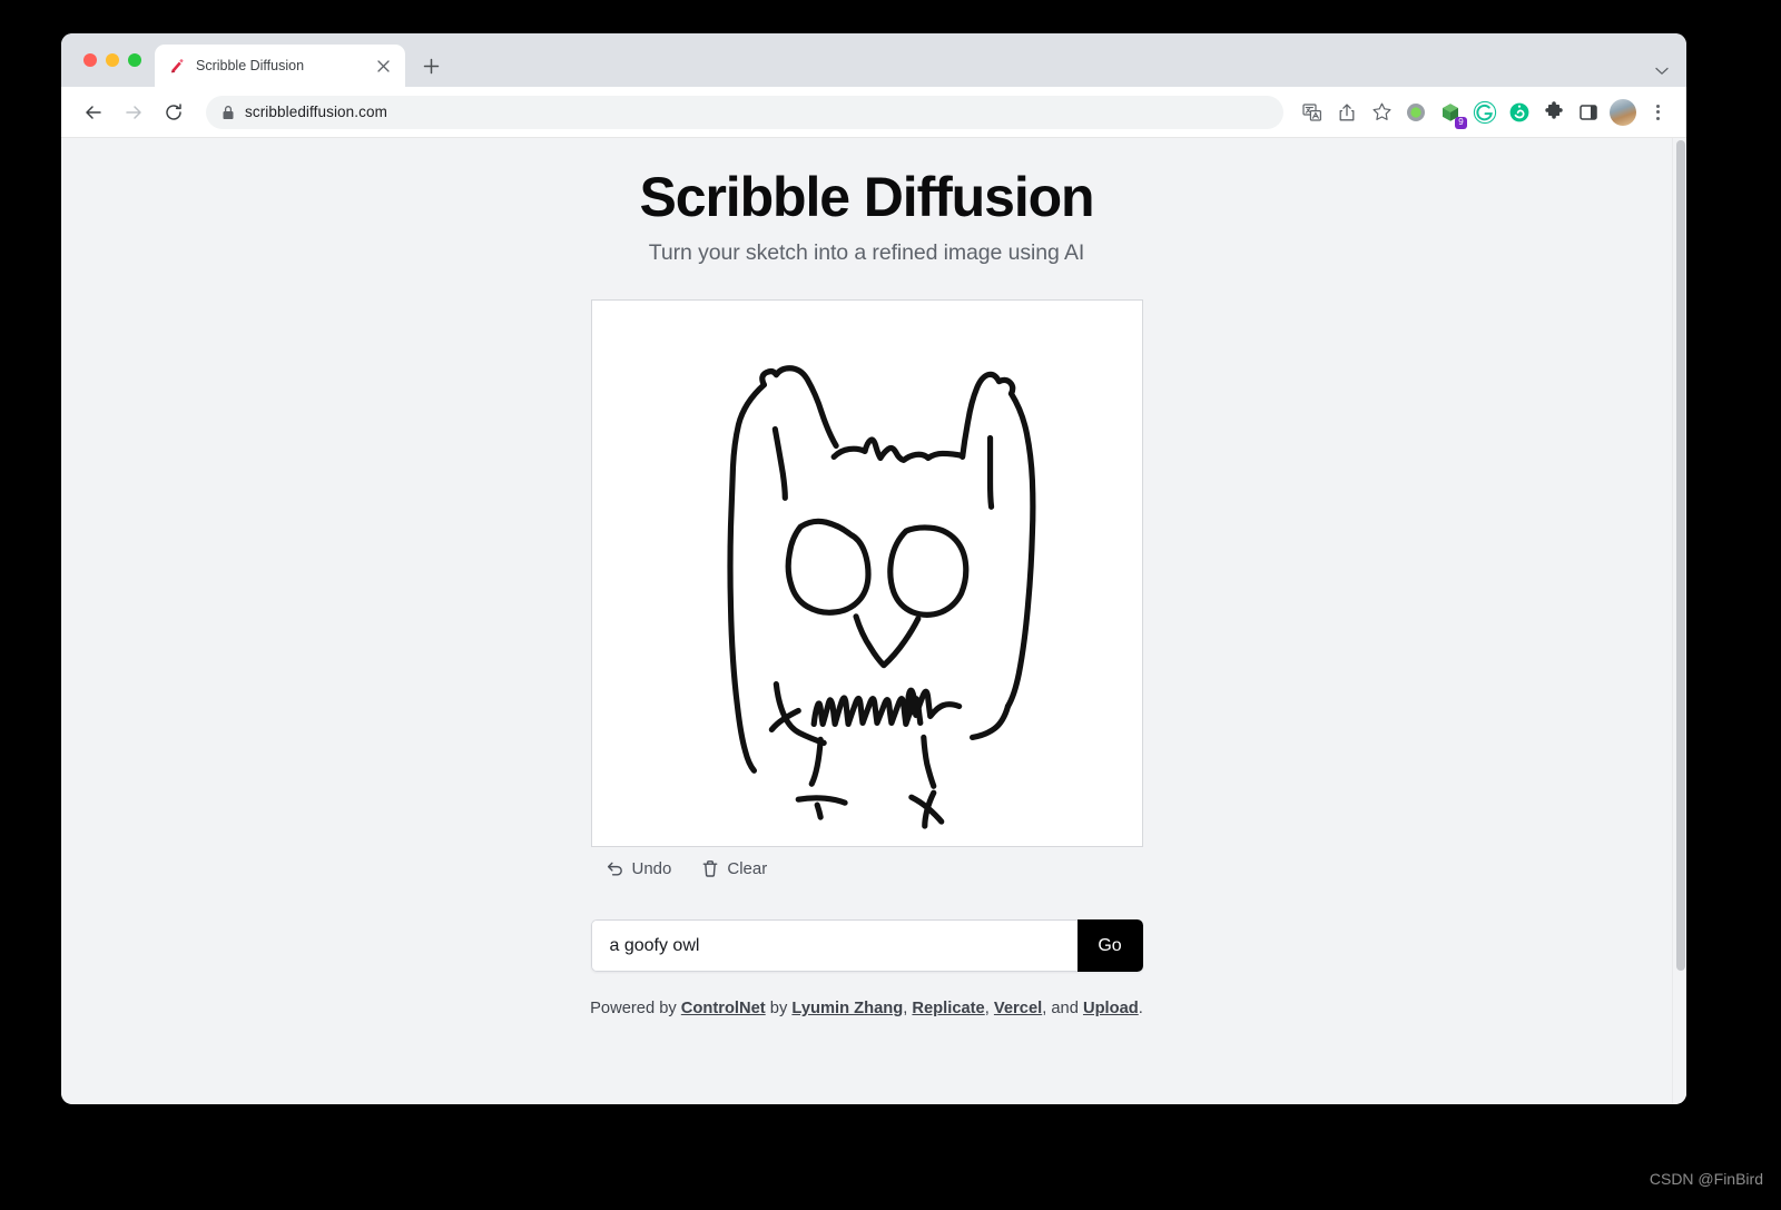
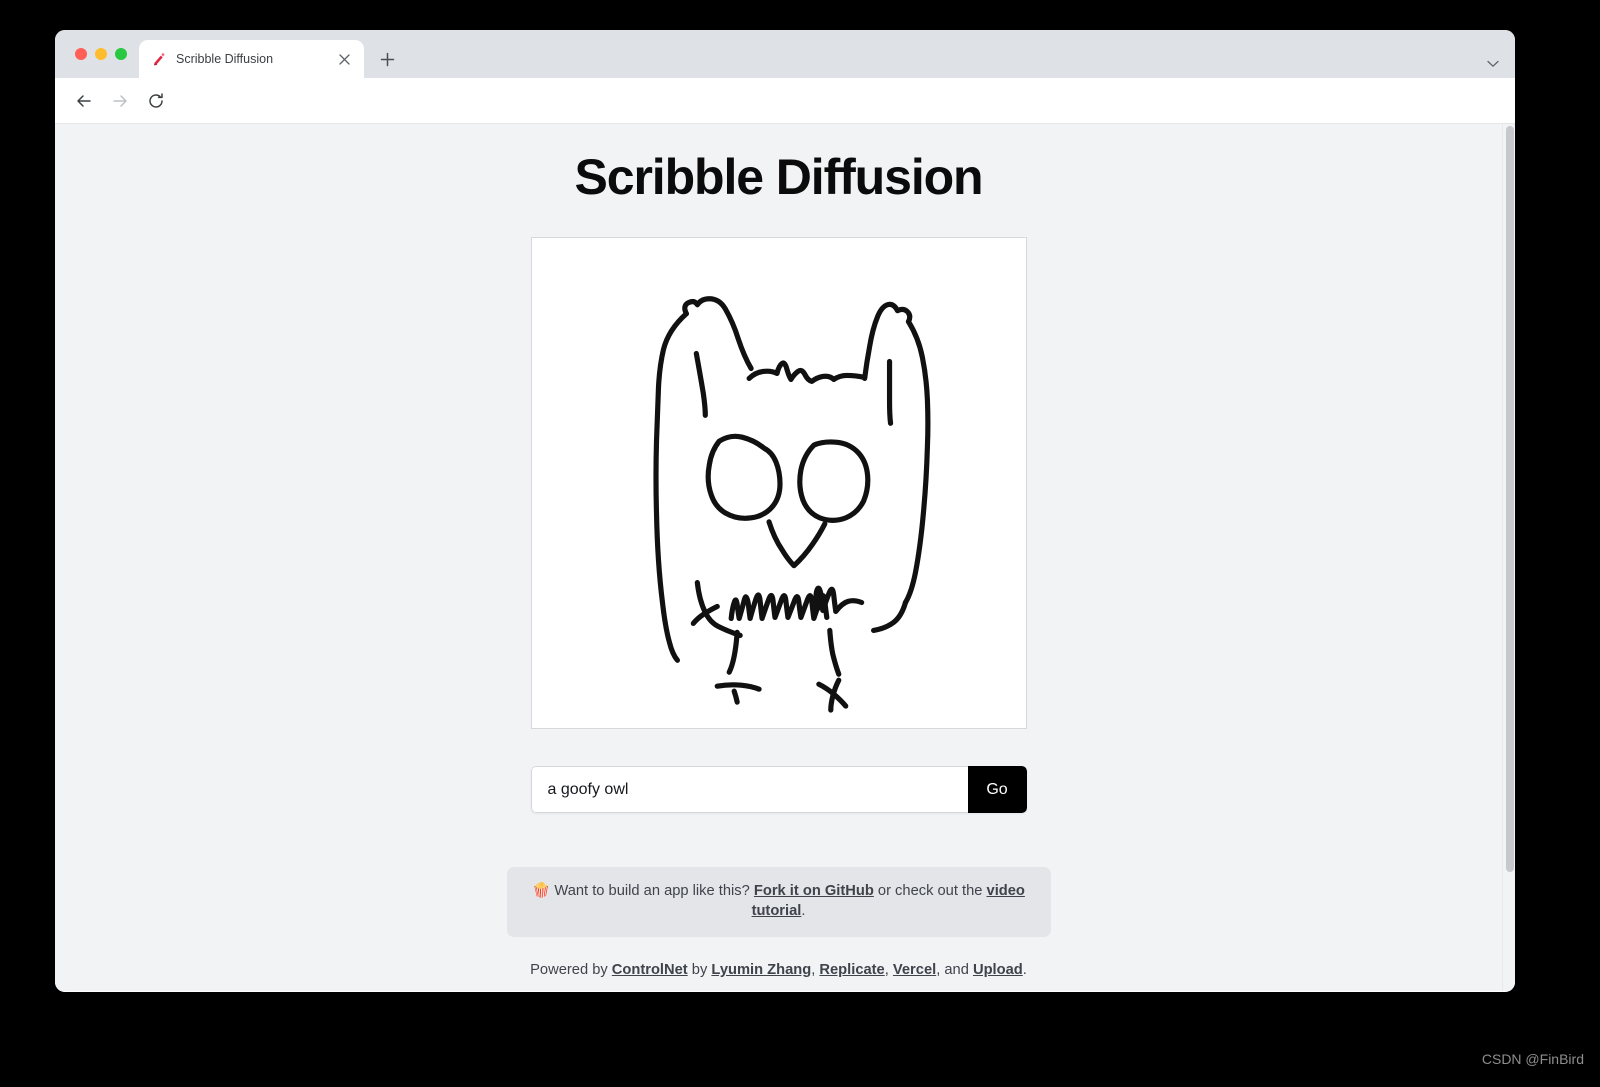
  Scribble Diffusion
- scribblediffusion.com
- 9
  Scribble Diffusion
- Turn your sketch into a refined image using AI
- Undo
- Clear
  a goofy owl
  Go
+ 🍿 Want to build an app like this? Fork it on GitHub or check out the video tutorial.
  Powered by ControlNet by Lyumin Zhang, Replicate, Vercel, and Upload.
  CSDN @FinBird
